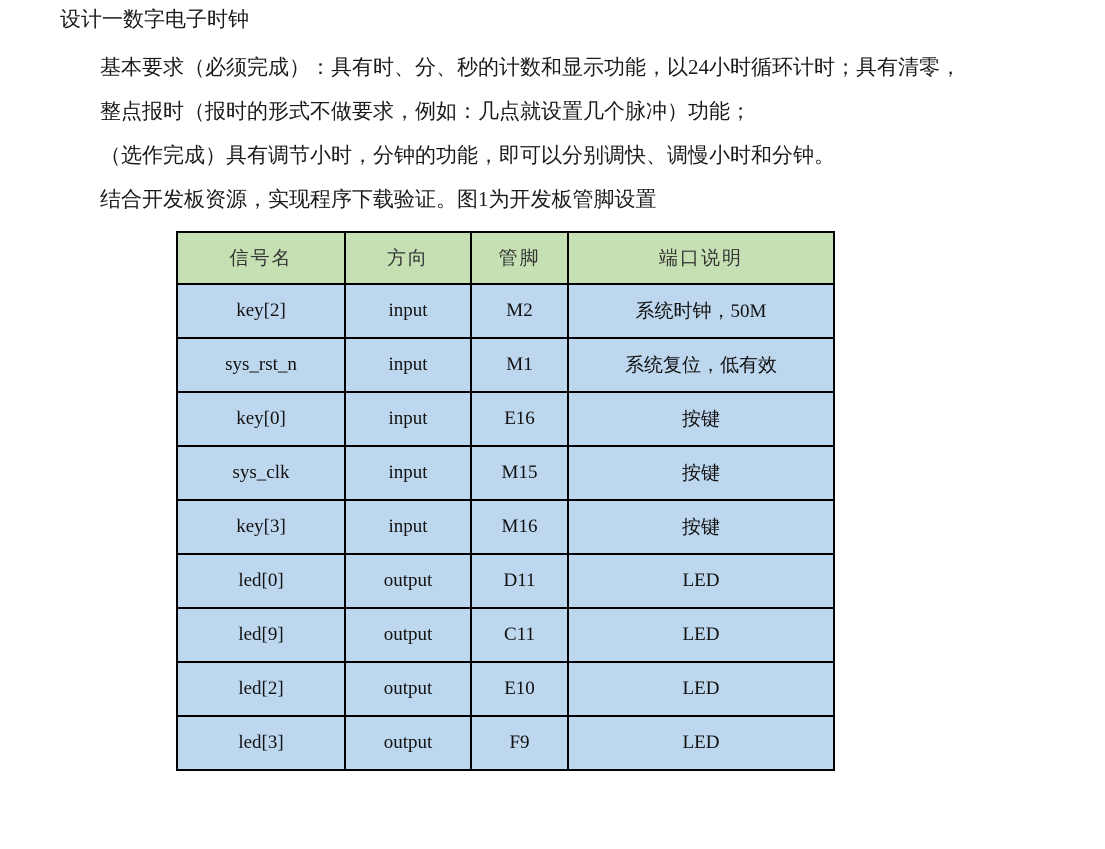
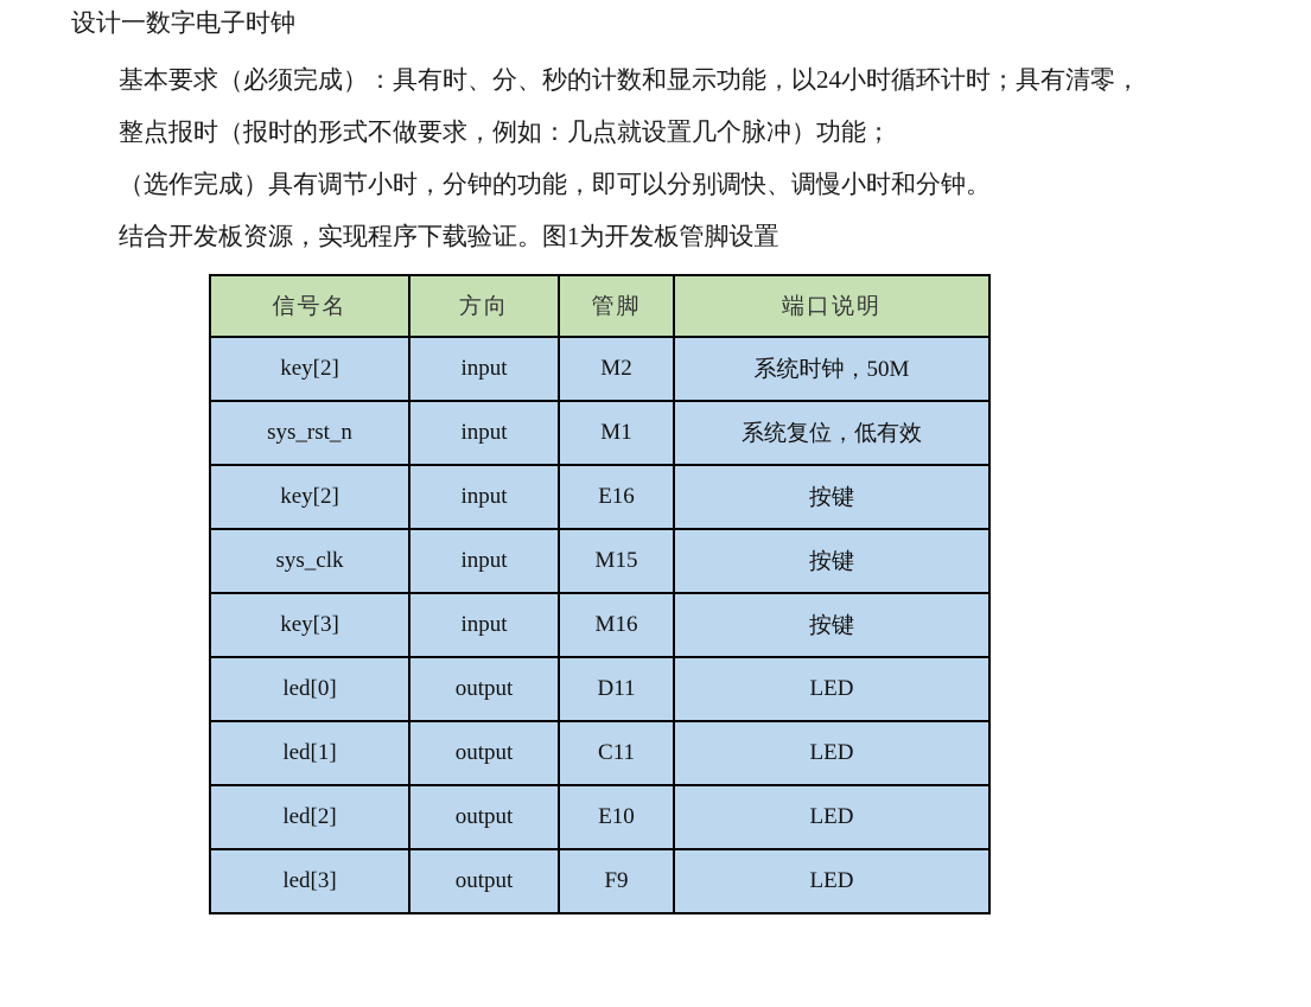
  设计一数字电子时钟
  基本要求（必须完成）：具有时、分、秒的计数和显示功能，以24小时循环计时；具有清零，
  整点报时（报时的形式不做要求，例如：几点就设置几个脉冲）功能；
  （选作完成）具有调节小时，分钟的功能，即可以分别调快、调慢小时和分钟。
  结合开发板资源，实现程序下载验证。图1为开发板管脚设置
  信号名	方向	管脚	端口说明
  key[2]	input	M2	系统时钟，50M
  sys_rst_n	input	M1	系统复位，低有效
- key[0]	input	E16	按键
+ key[2]	input	E16	按键
  sys_clk	input	M15	按键
  key[3]	input	M16	按键
  led[0]	output	D11	LED
- led[9]	output	C11	LED
+ led[1]	output	C11	LED
  led[2]	output	E10	LED
  led[3]	output	F9	LED
